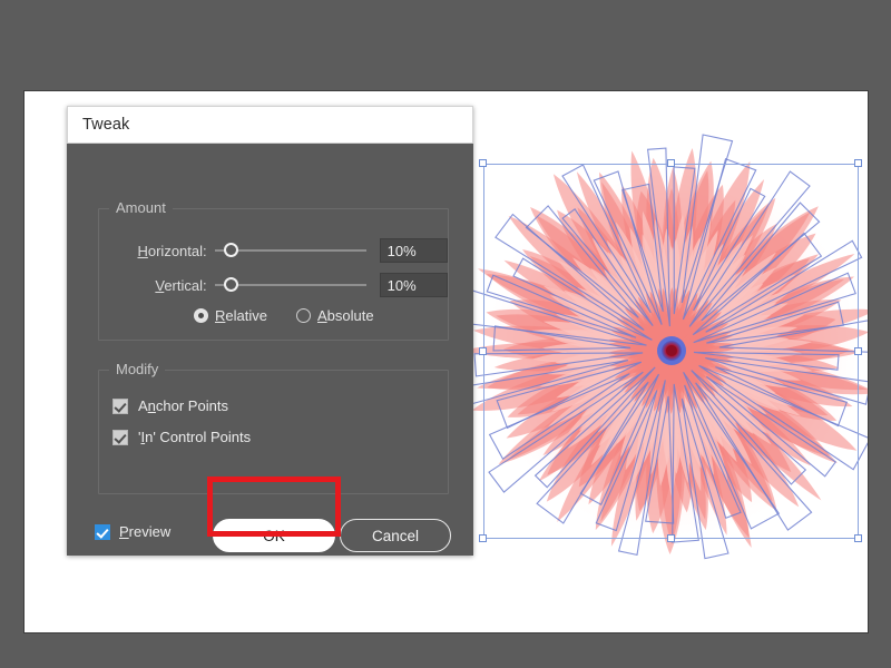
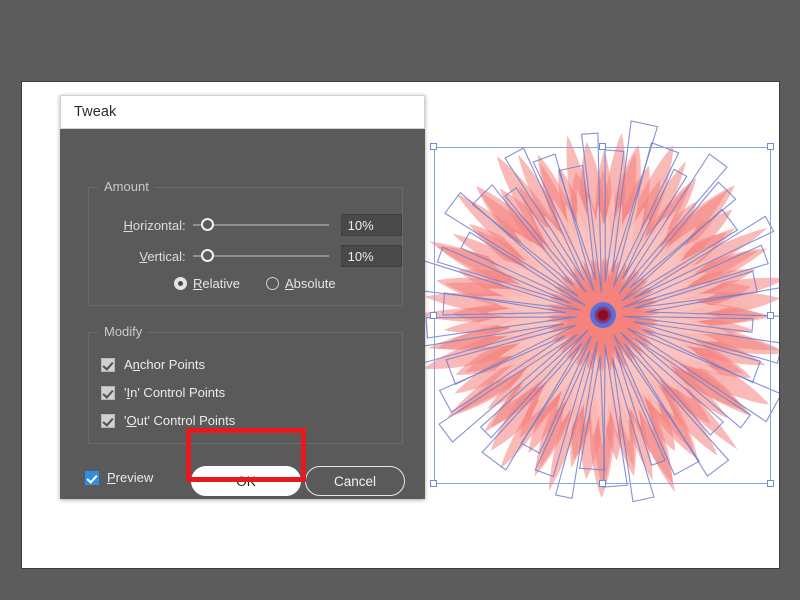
  Tweak
  Amount
  Horizontal:
  10%
  Vertical:
  10%
  Relative
  Absolute
  Modify
  Anchor Points
  'In' Control Points
+ 'Out' Control Points
  Preview
  OK
  Cancel
